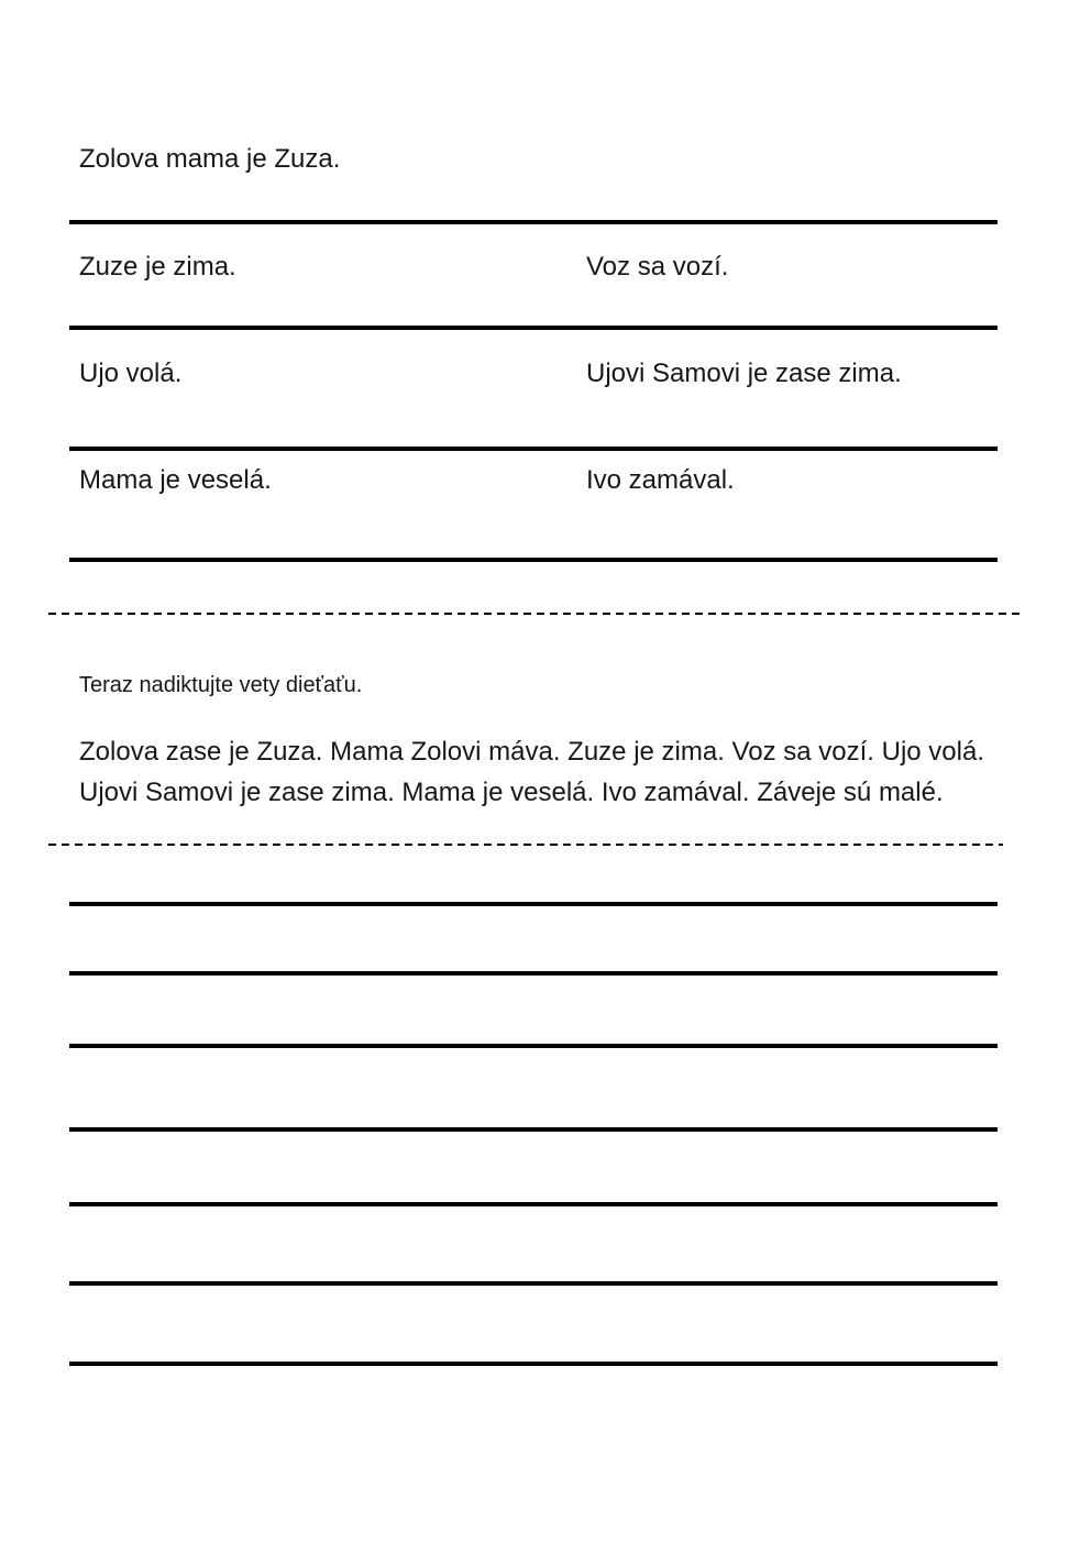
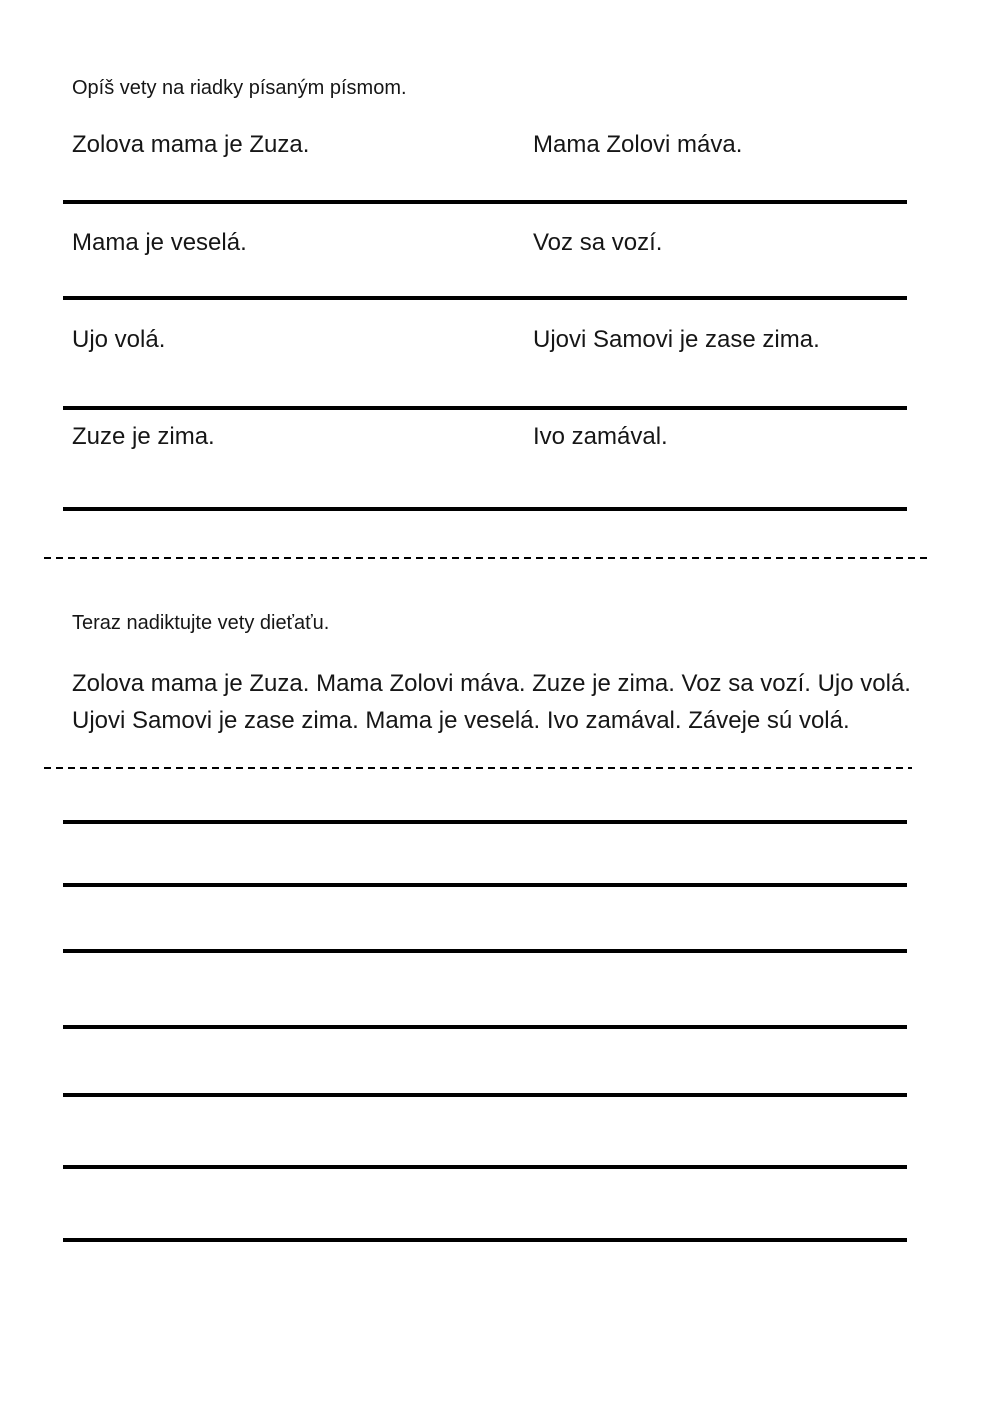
+ Opíš vety na riadky písaným písmom.
  Zolova mama je Zuza.
+ Mama Zolovi máva.
- Zuze je zima.
+ Mama je veselá.
  Voz sa vozí.
  Ujo volá.
  Ujovi Samovi je zase zima.
- Mama je veselá.
+ Zuze je zima.
  Ivo zamával.
  Teraz nadiktujte vety dieťaťu.
- Zolova zase je Zuza. Mama Zolovi máva. Zuze je zima. Voz sa vozí. Ujo volá.
+ Zolova mama je Zuza. Mama Zolovi máva. Zuze je zima. Voz sa vozí. Ujo volá.
- Ujovi Samovi je zase zima. Mama je veselá. Ivo zamával. Záveje sú malé.
+ Ujovi Samovi je zase zima. Mama je veselá. Ivo zamával. Záveje sú volá.
